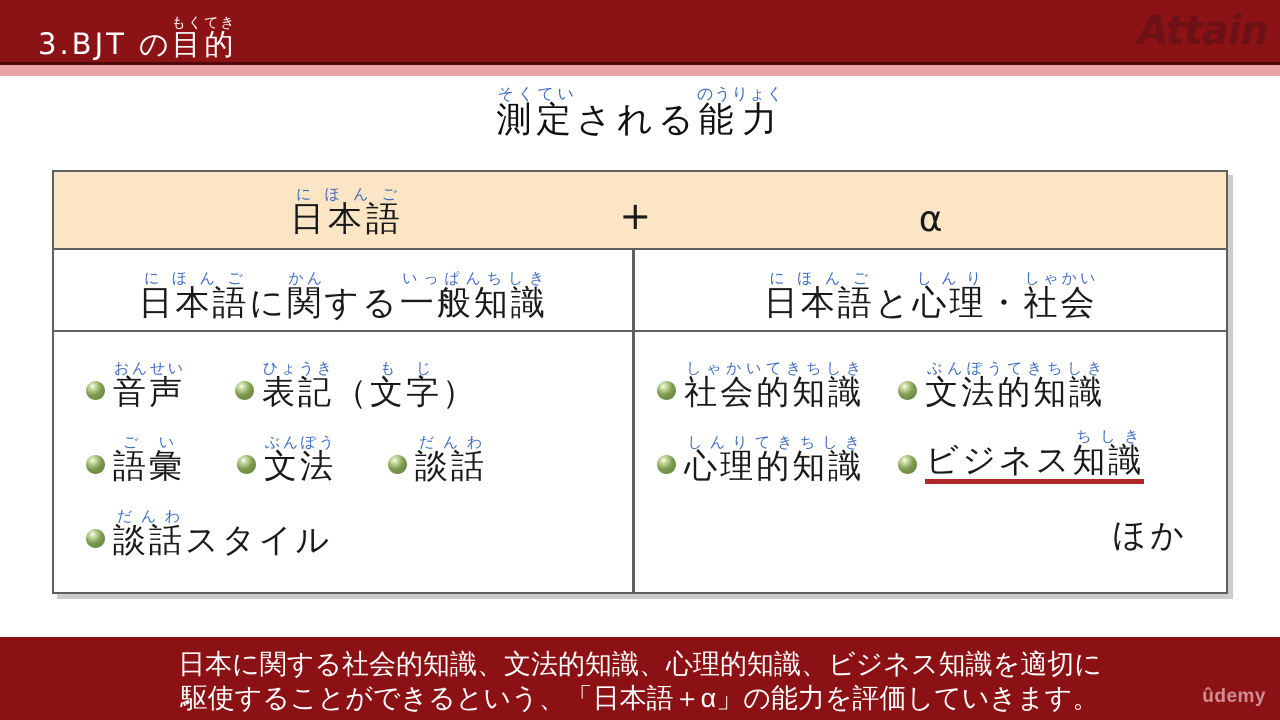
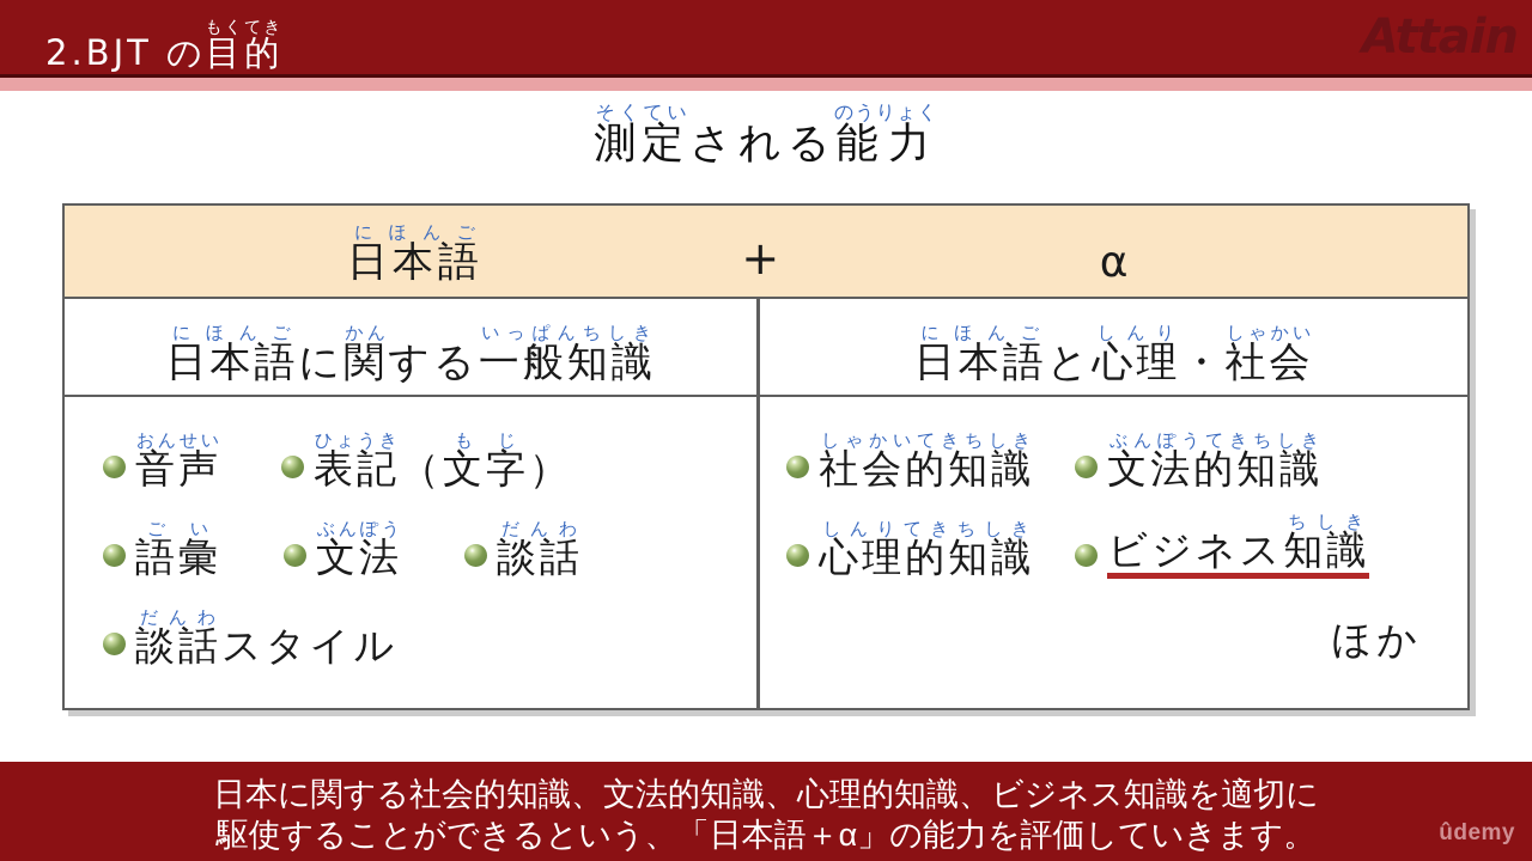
- 3.BJT の目的もくてき
+ 2.BJT の目的もくてき
  Attain
  測定そくていされる能力のうりょく
  日本語にほんご
  +
  α
  日本語にほんごに関かんする一般知識いっぱんちしき
  日本語にほんごと心理しんり・社会しゃかい
  音声おんせい
  表記ひょうき（文字もじ）
  語彙ごい
  文法ぶんぽう
  談話だんわ
  談話だんわスタイル
  社会的知識しゃかいてきちしき
  文法的知識ぶんぽうてきちしき
  心理的知識しんりてきちしき
  ビジネス知識ちしき
  ほか
  日本に関する社会的知識、文法的知識、心理的知識、ビジネス知識を適切に
  駆使することができるという、「日本語＋α」の能力を評価していきます。
  ûdemy
